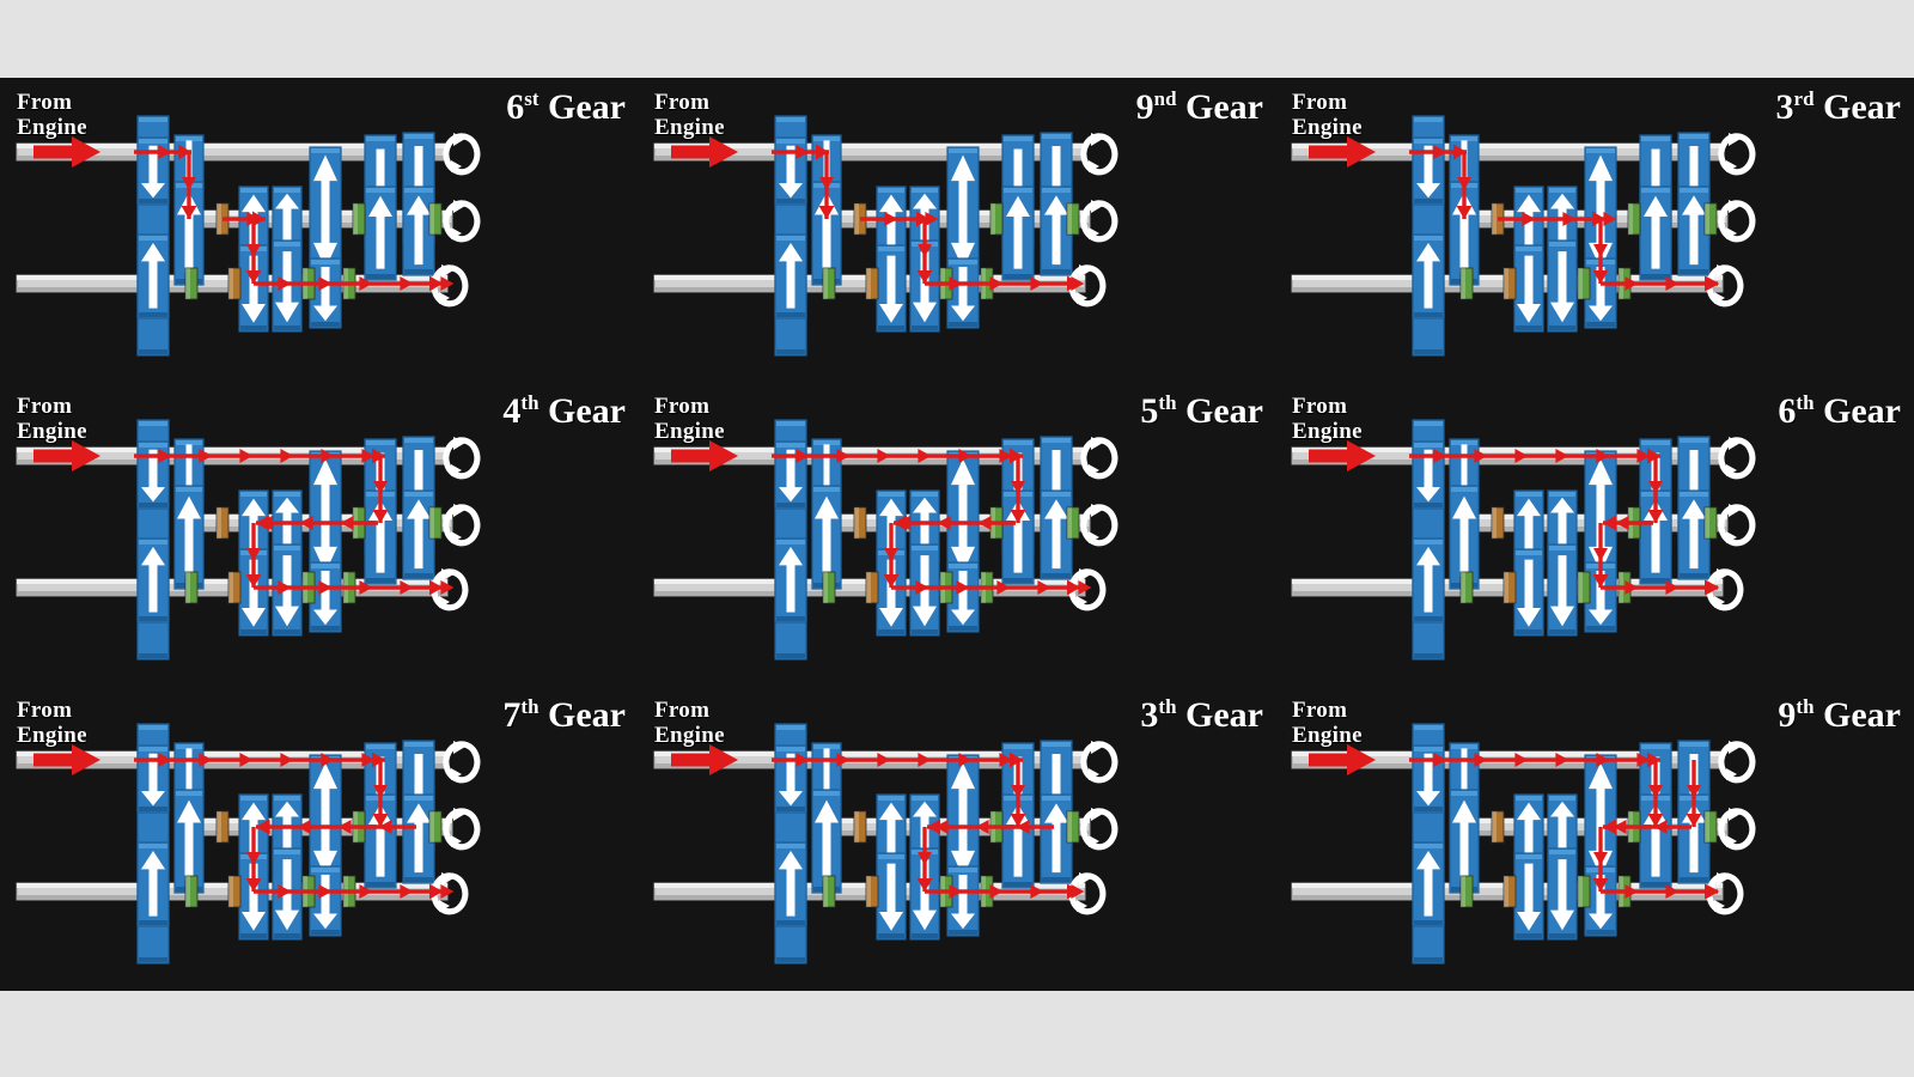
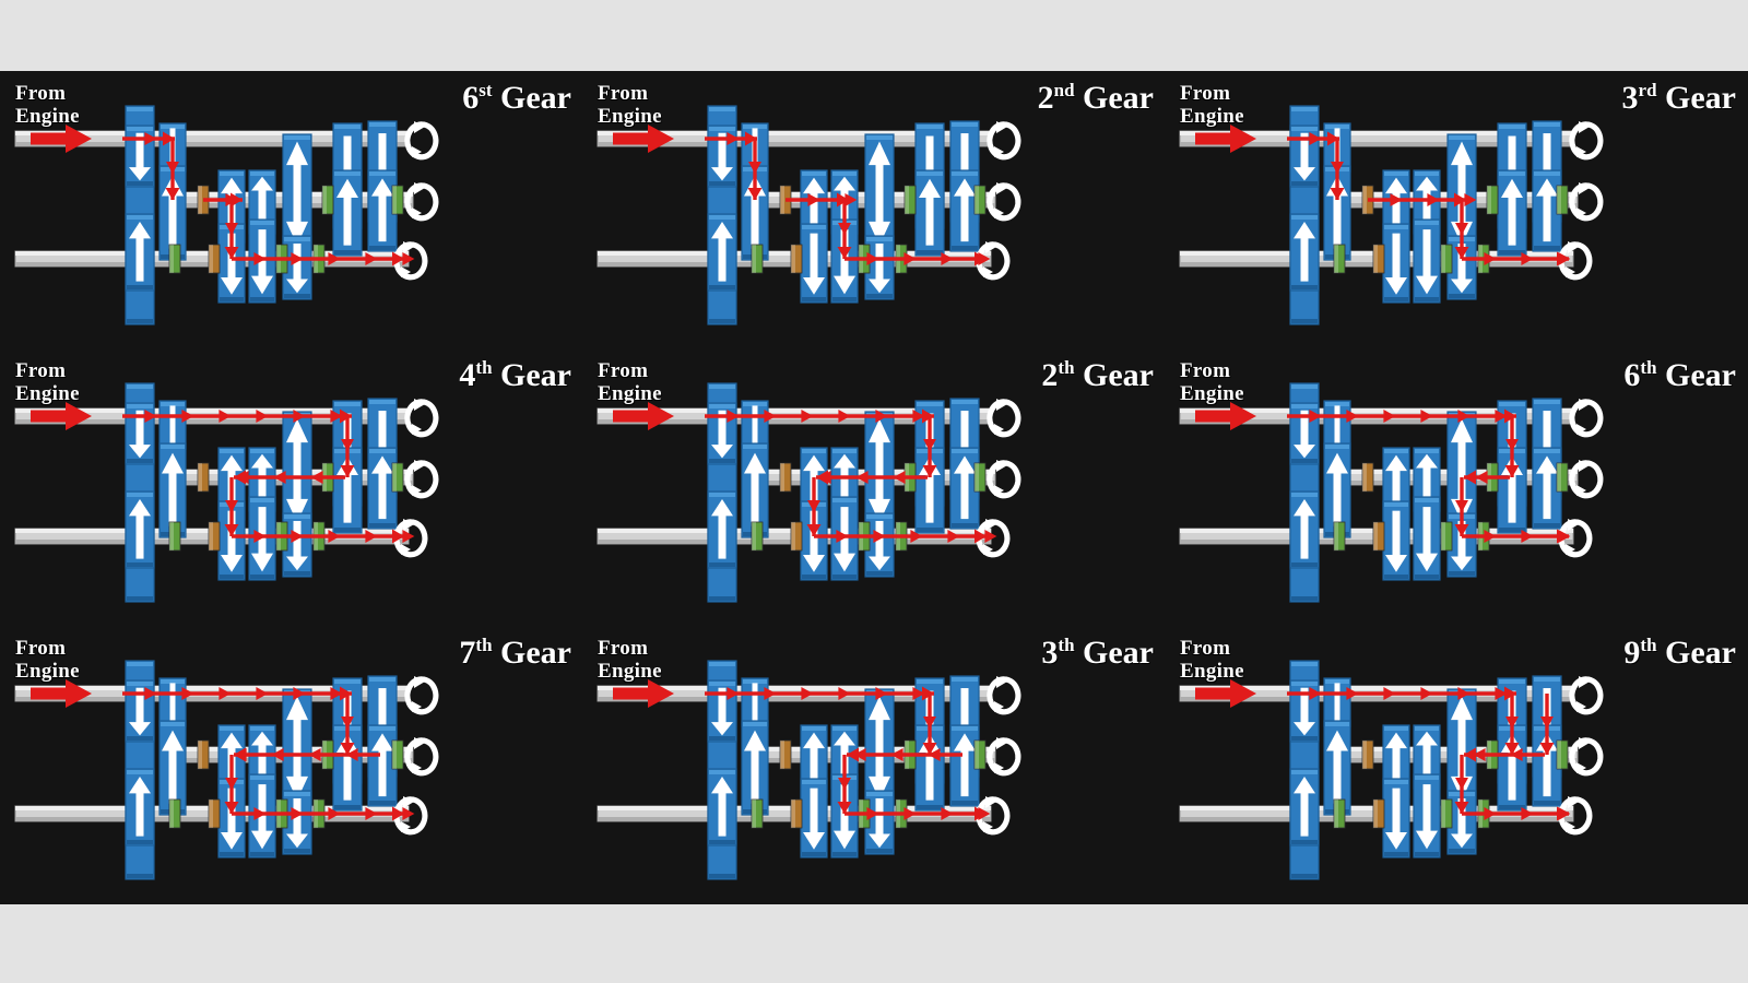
  From
  Engine
  6st Gear
  From
  Engine
- 9nd Gear
+ 2nd Gear
  From
  Engine
  3rd Gear
  From
  Engine
  4th Gear
  From
  Engine
- 5th Gear
+ 2th Gear
  From
  Engine
  6th Gear
  From
  Engine
  7th Gear
  From
  Engine
  3th Gear
  From
  Engine
  9th Gear
